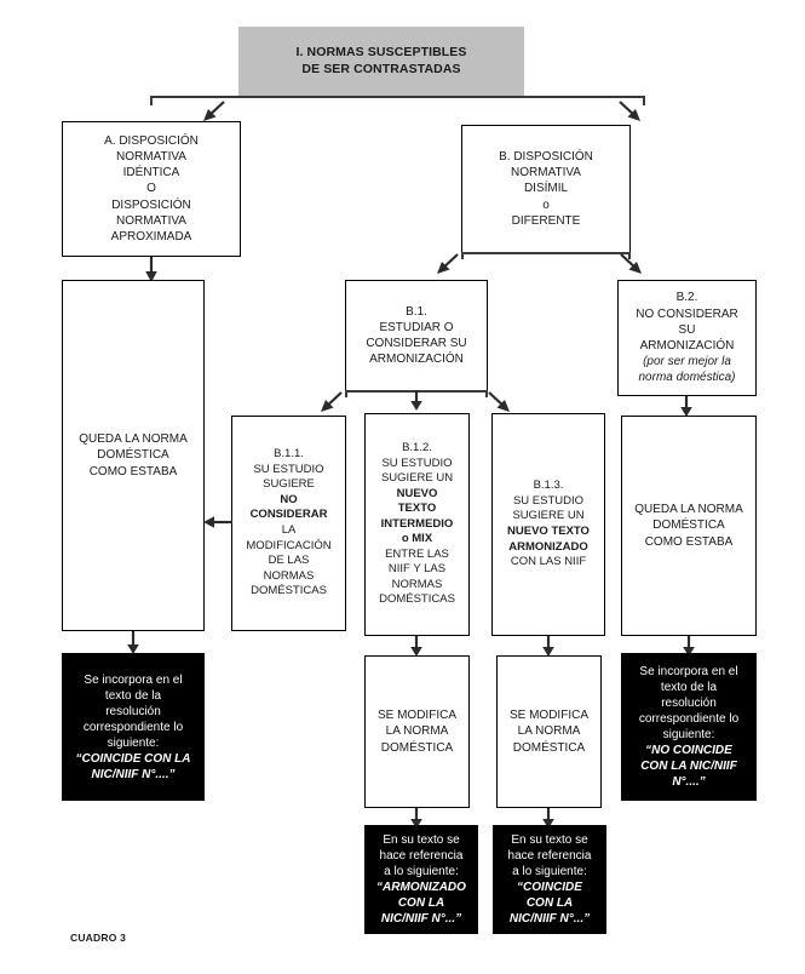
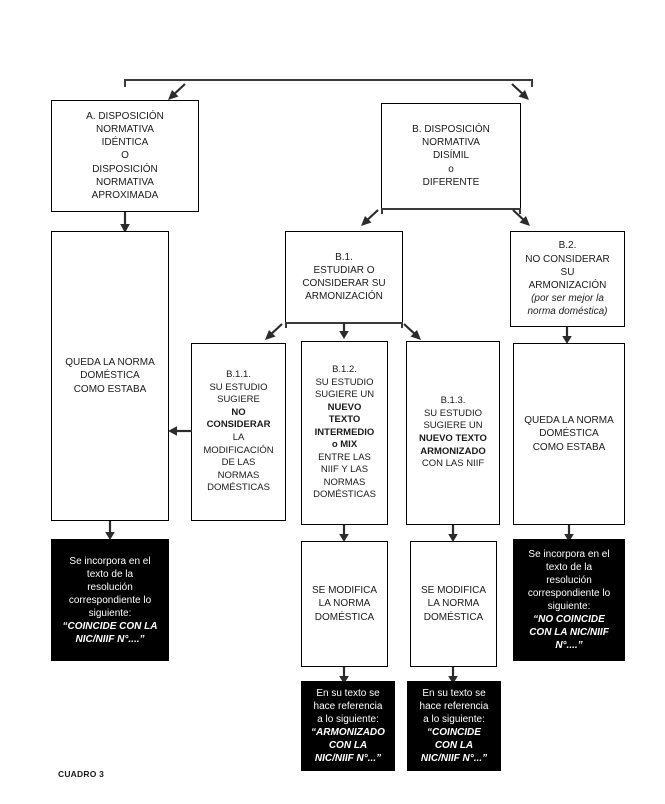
- I. NORMAS SUSCEPTIBLES
- DE SER CONTRASTADAS
  A. DISPOSICIÓN
  NORMATIVA
  IDÉNTICA
  O
  DISPOSICIÓN
  NORMATIVA
  APROXIMADA
  B. DISPOSICIÓN
  NORMATIVA
  DISÍMIL
  o
  DIFERENTE
  QUEDA LA NORMA
  DOMÉSTICA
  COMO ESTABA
  B.1.
  ESTUDIAR O
  CONSIDERAR SU
  ARMONIZACIÓN
  B.2.
  NO CONSIDERAR
  SU
  ARMONIZACIÓN
  (por ser mejor la
  norma doméstica)
  B.1.1.
  SU ESTUDIO
  SUGIERE
  NO
  CONSIDERAR
  LA
  MODIFICACIÓN
  DE LAS
  NORMAS
  DOMÉSTICAS
  B.1.2.
  SU ESTUDIO
  SUGIERE UN
  NUEVO
  TEXTO
  INTERMEDIO
  o MIX
  ENTRE LAS
  NIIF Y LAS
  NORMAS
  DOMÉSTICAS
  B.1.3.
  SU ESTUDIO
  SUGIERE UN
  NUEVO TEXTO
  ARMONIZADO
  CON LAS NIIF
  QUEDA LA NORMA
  DOMÉSTICA
  COMO ESTABA
  Se incorpora en el
  texto de la
  resolución
  correspondiente lo
  siguiente:
  “COINCIDE CON LA
  NIC/NIIF N°....”
  Se incorpora en el
  texto de la
  resolución
  correspondiente lo
  siguiente:
  “NO COINCIDE
  CON LA NIC/NIIF
  N°....”
  SE MODIFICA
  LA NORMA
  DOMÉSTICA
  SE MODIFICA
  LA NORMA
  DOMÉSTICA
  En su texto se
  hace referencia
  a lo siguiente:
  “ARMONIZADO
  CON LA
  NIC/NIIF N°...”
  En su texto se
  hace referencia
  a lo siguiente:
  “COINCIDE
  CON LA
  NIC/NIIF N°...”
  CUADRO 3
